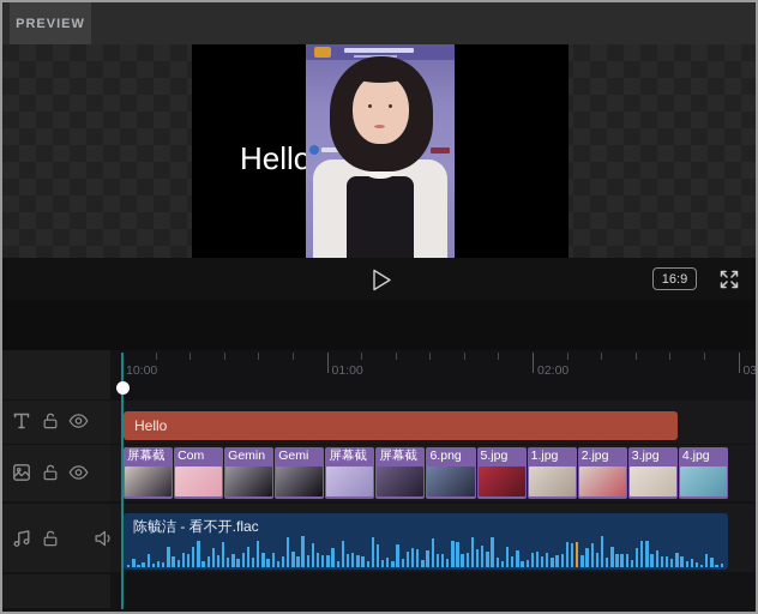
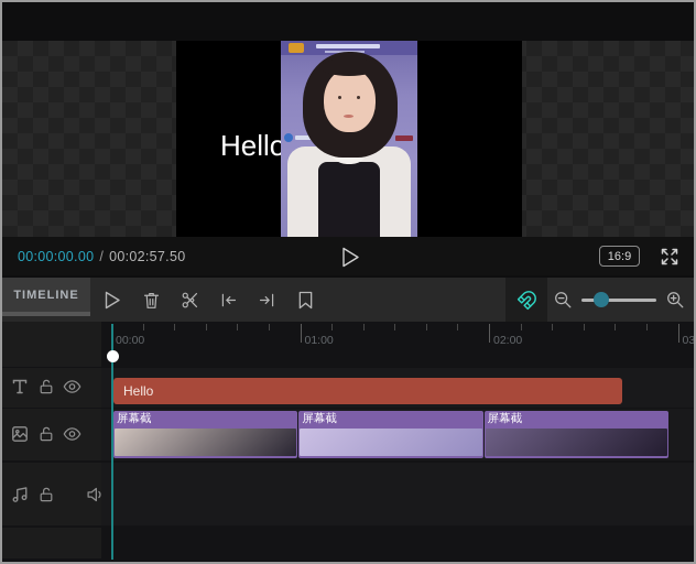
- PREVIEW
  Hello
+ 00:00:00.00
+ /
+ 00:02:57.50
  16:9
+ TIMELINE
- 10:00
+ 00:00
  01:00
  02:00
  Hello
  屏幕截
- Com
- Gemin
- Gemi
  屏幕截
  屏幕截
- 6.png
- 5.jpg
- 1.jpg
- 2.jpg
- 3.jpg
- 4.jpg
- 陈毓洁 - 看不开.flac
